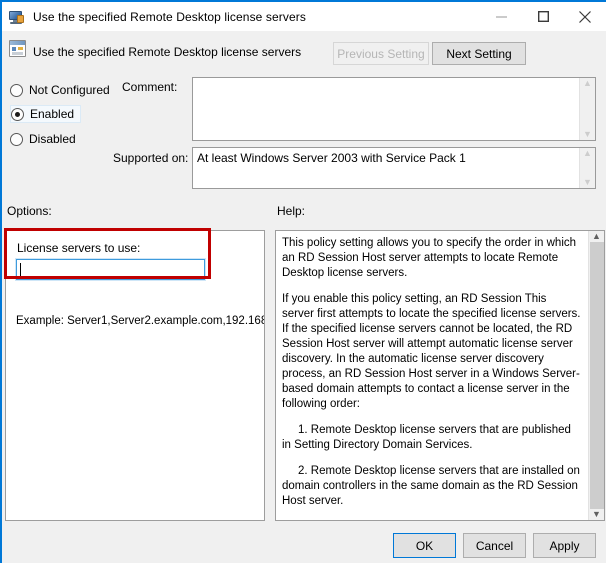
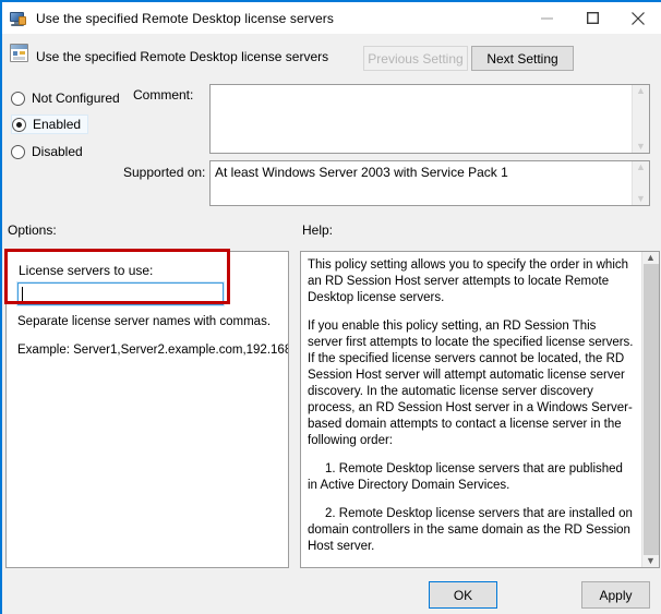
  Use the specified Remote Desktop license servers
  Use the specified Remote Desktop license servers
  Previous Setting
  Next Setting
  Not Configured
  Enabled
  Disabled
  Comment:
  ▲
  ▼
  Supported on:
  At least Windows Server 2003 with Service Pack 1
  ▲
  ▼
  Options:
  Help:
  License servers to use:
+ Separate license server names with commas.
  Example: Server1,Server2.example.com,192.16
  This policy setting allows you to specify the order in which an RD Session Host server attempts to locate Remote Desktop license servers.
  If you enable this policy setting, an RD Session This server first attempts to locate the specified license servers. If the specified license servers cannot be located, the RD Session Host server will attempt automatic license server discovery. In the automatic license server discovery process, an RD Session Host server in a Windows Server-based domain attempts to contact a license server in the following order:
- 1. Remote Desktop license servers that are published in Setting Directory Domain Services.
+ 1. Remote Desktop license servers that are published in Active Directory Domain Services.
  2. Remote Desktop license servers that are installed on domain controllers in the same domain as the RD Session Host server.
  ▲
  ▼
  OK
- Cancel
  Apply
